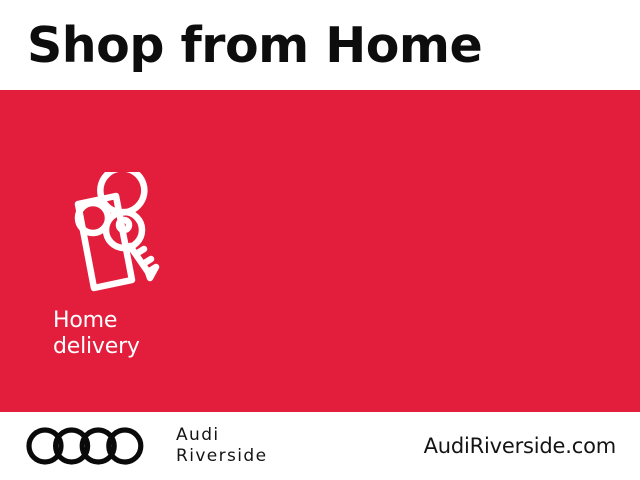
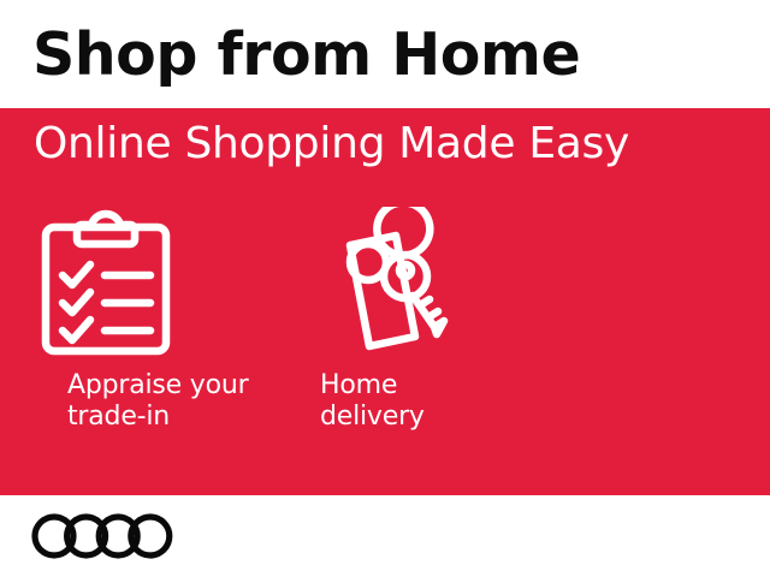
  Shop from Home
+ Online Shopping Made Easy
+ Appraise your
+ trade-in
  Home
  delivery
- Audi
- Riverside
- AudiRiverside.com
